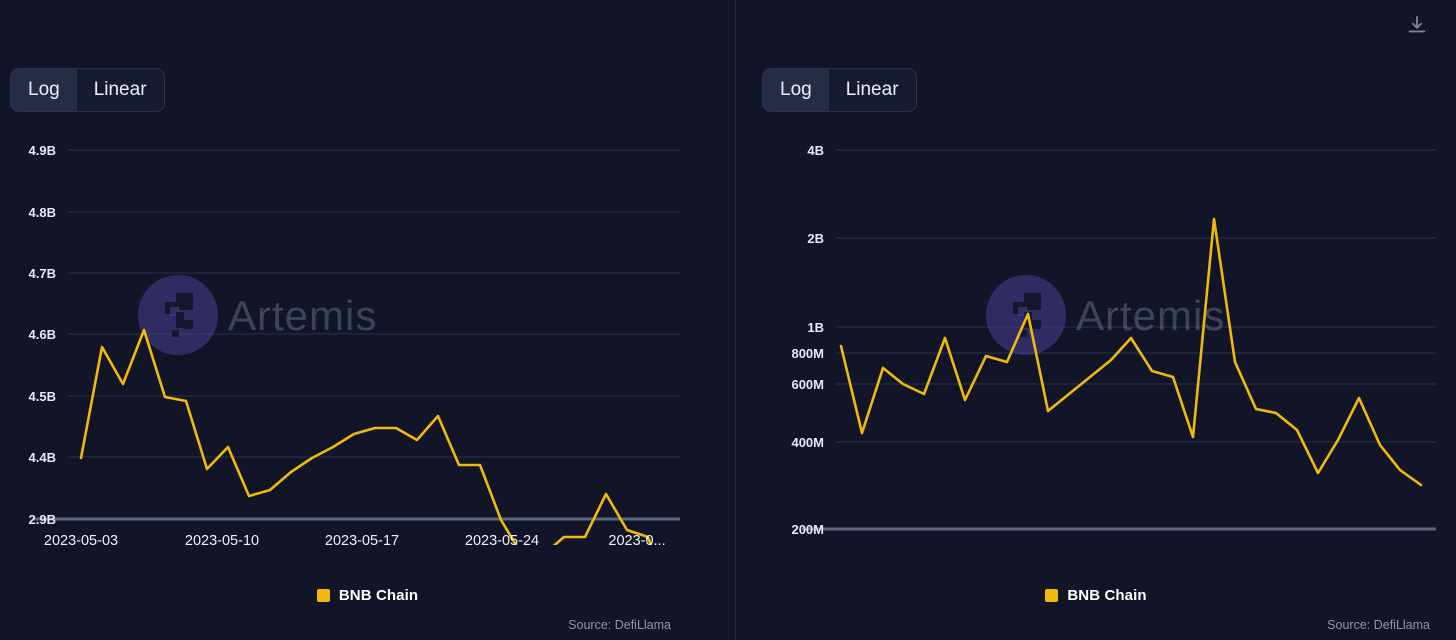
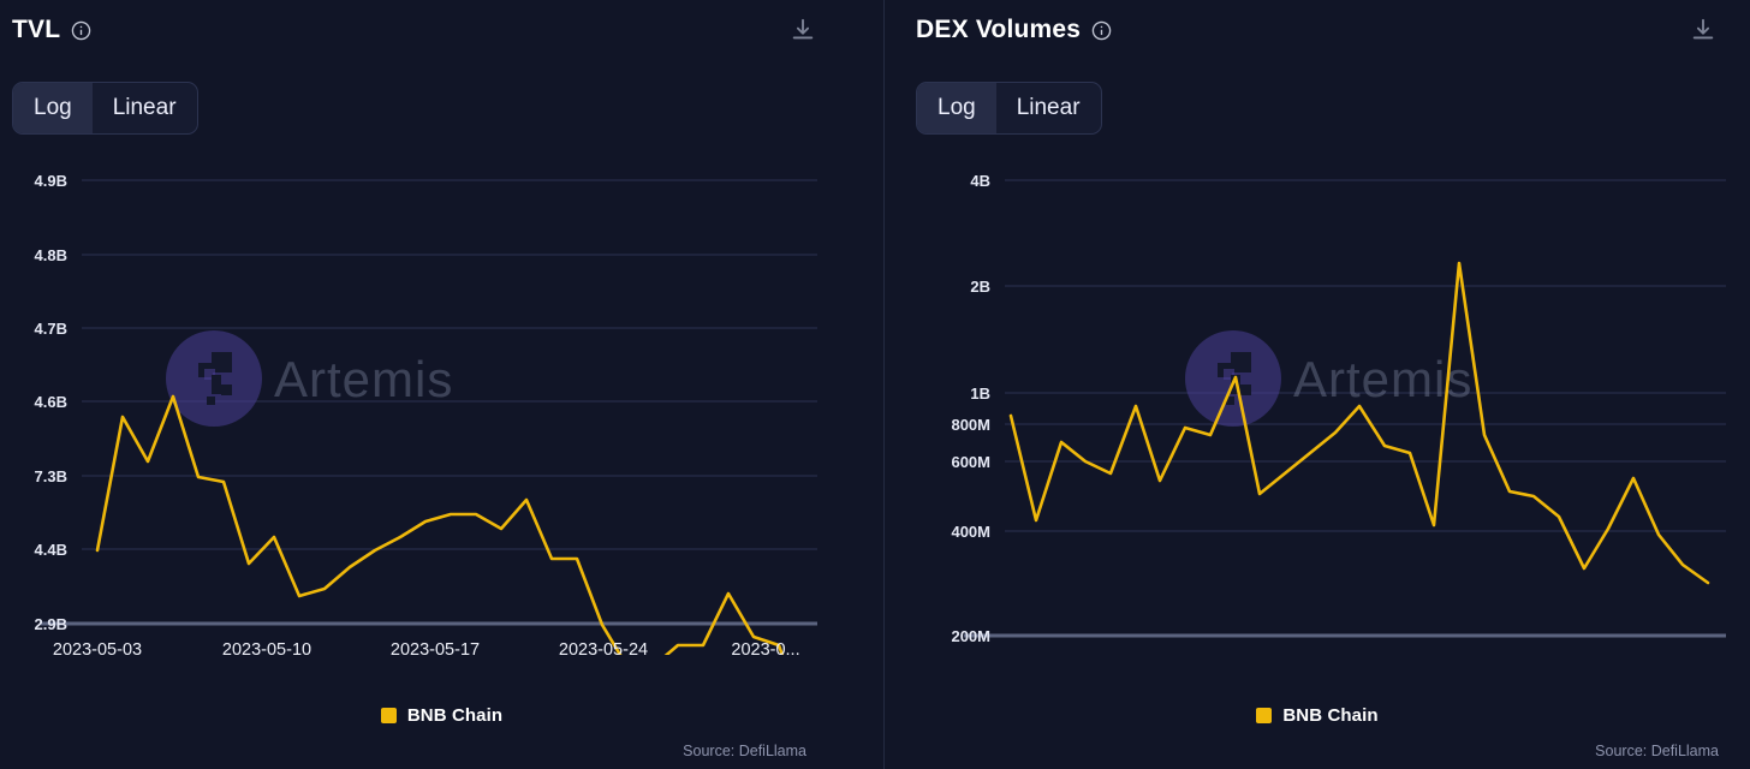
+ TVL
  Log
  Linear
  4.9B
  4.8B
  4.7B
  4.6B
- 4.5B
+ 7.3B
  4.4B
  2.9B
  Artemis
  2023-05-03
  2023-05-10
  2023-05-17
  2023-05-24
  2023-0...
  BNB Chain
  Source: DefiLlama
+ DEX Volumes
  Log
  Linear
  4B
  2B
  1B
  800M
  600M
  400M
  200M
  Artemis
  BNB Chain
  Source: DefiLlama
